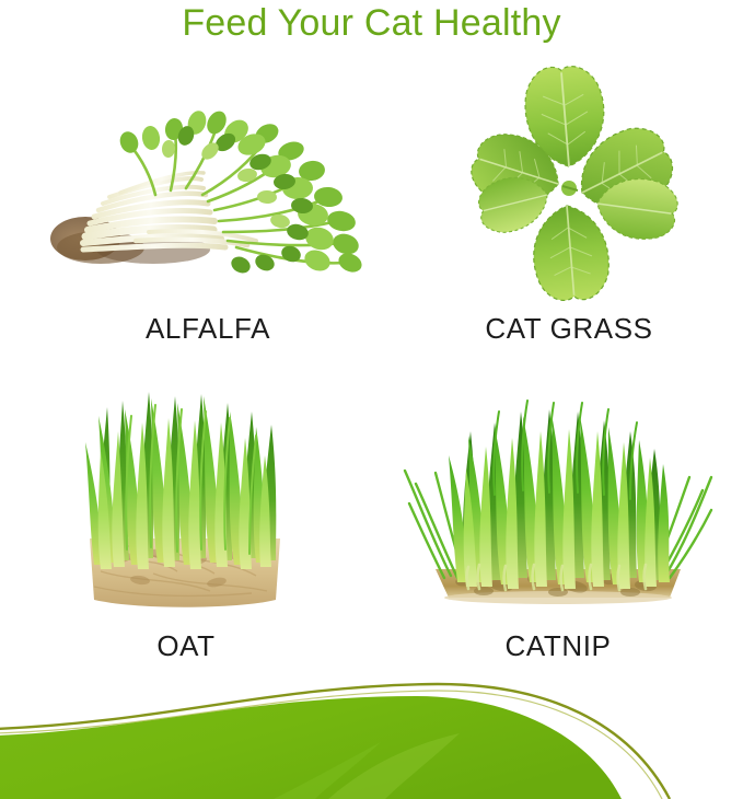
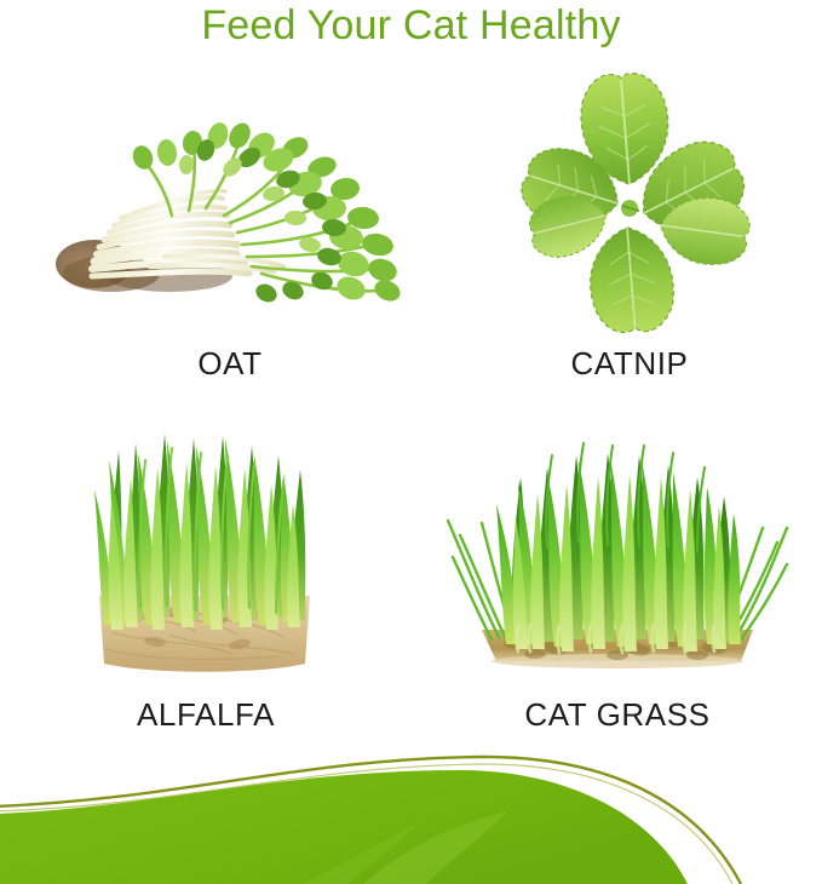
  Feed Your Cat Healthy
- ALFALFA
+ OAT
- CAT GRASS
+ CATNIP
- OAT
+ ALFALFA
- CATNIP
+ CAT GRASS
